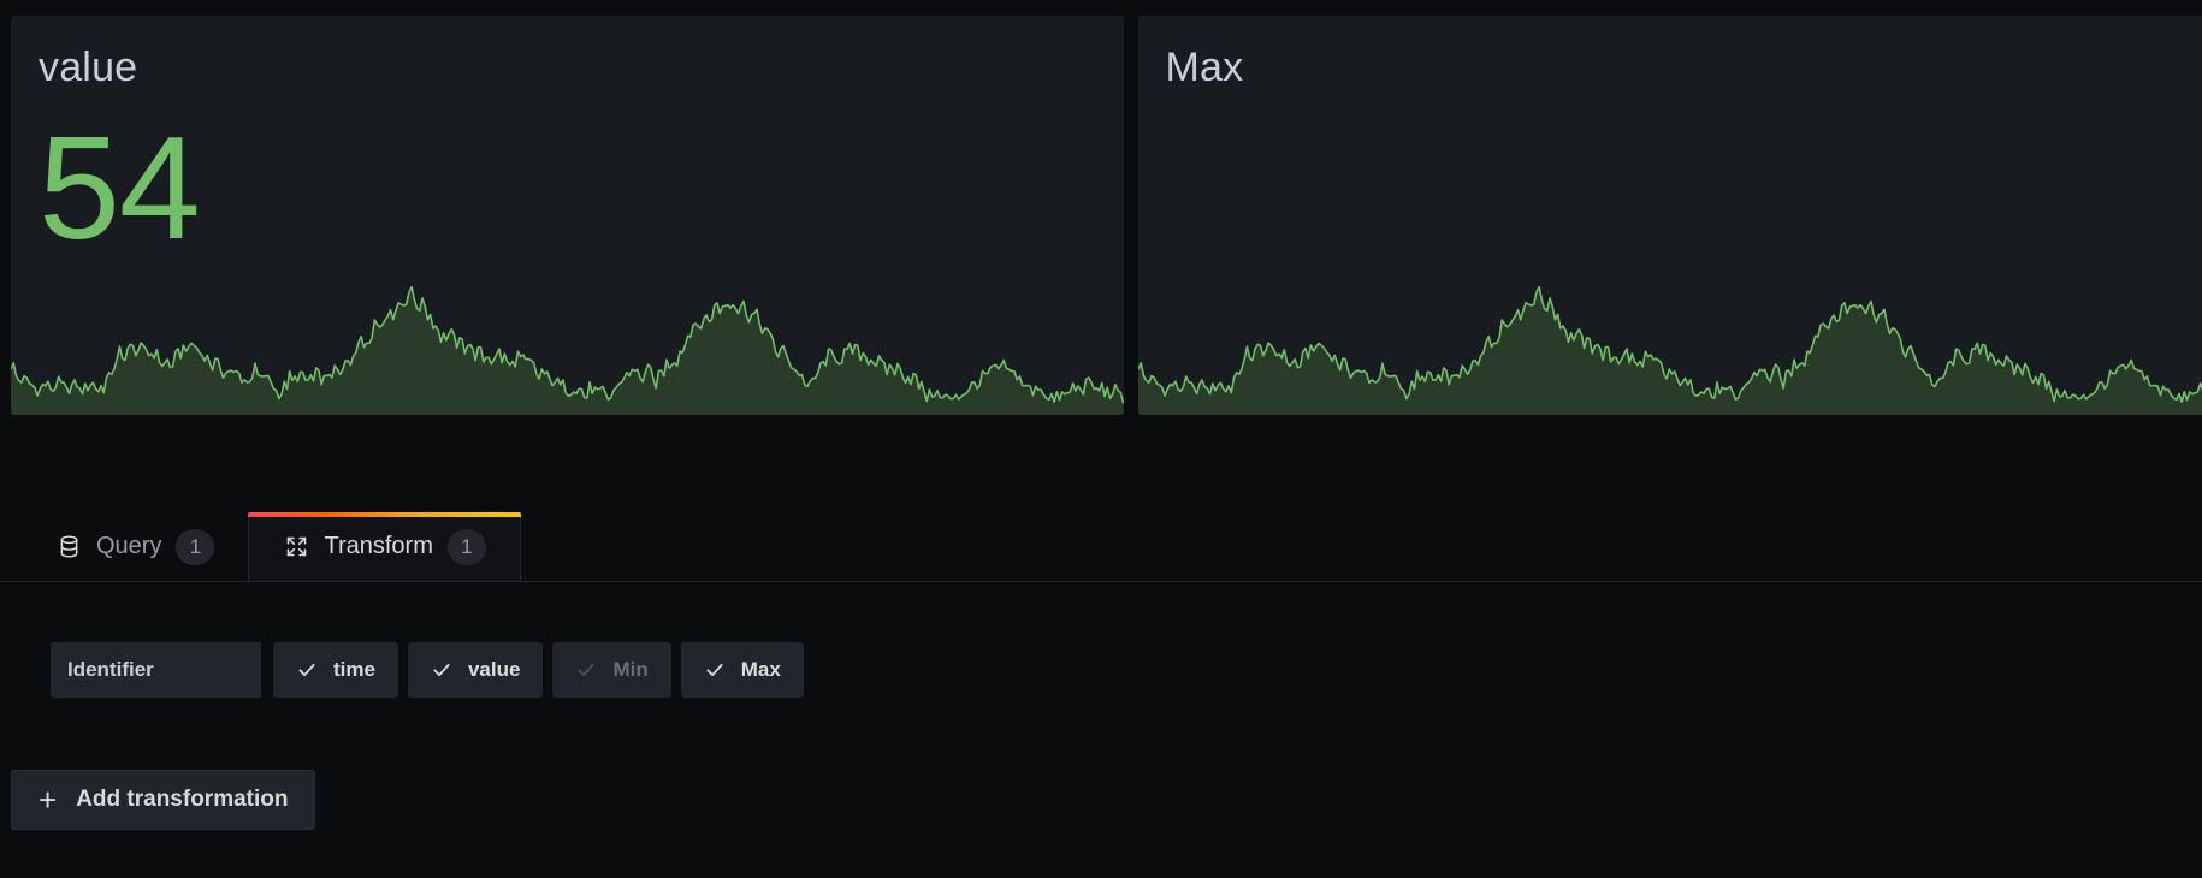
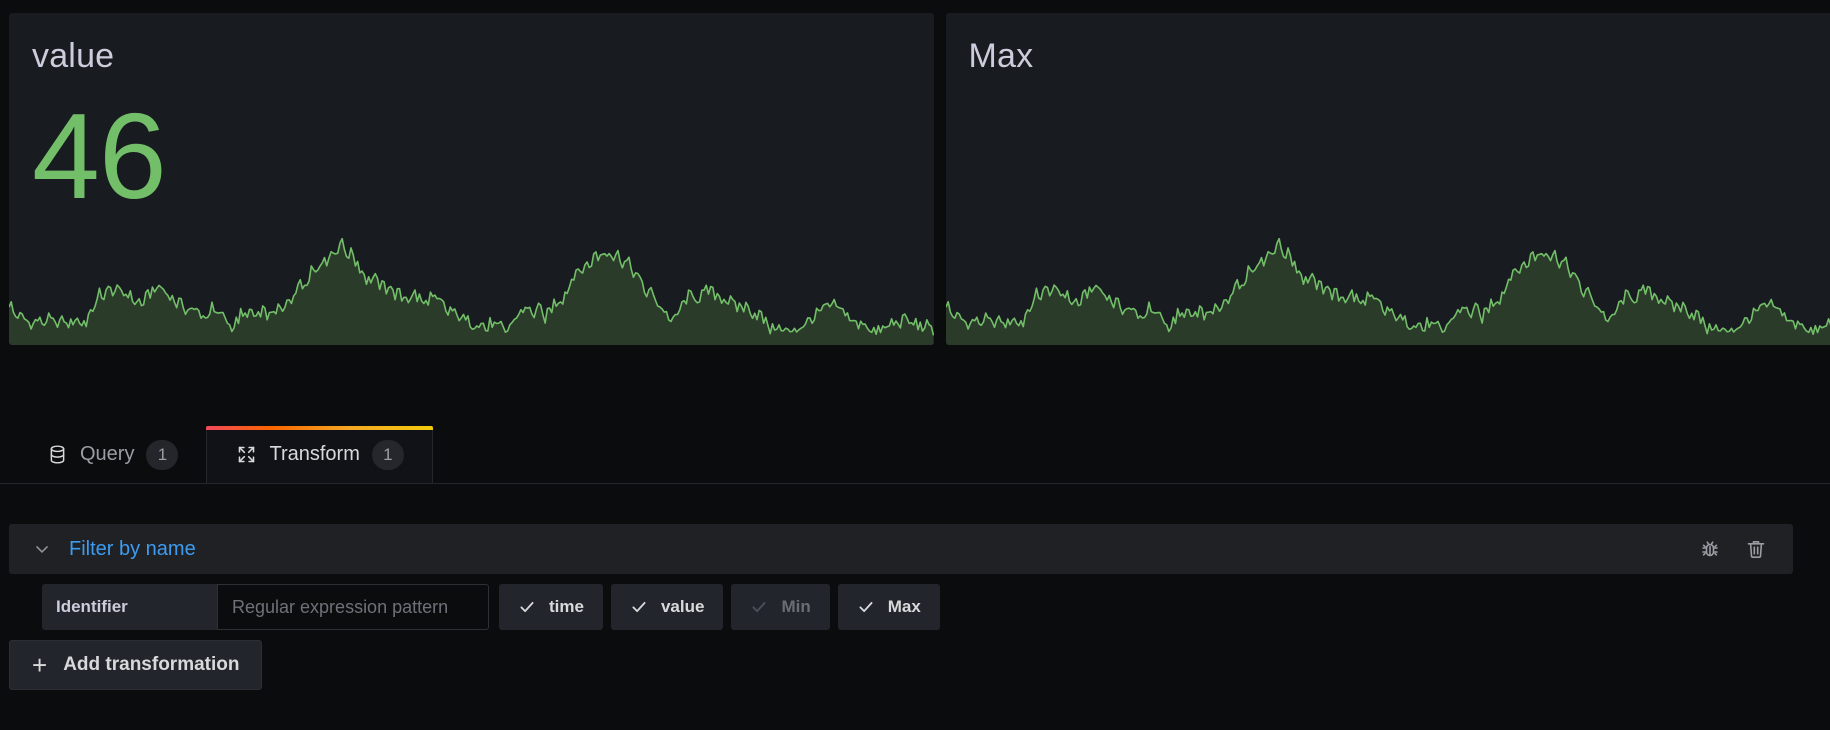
  value
- 54
+ 46
  Max
  Query
  1
  Transform
  1
+ Filter by name
  Identifier
+ Regular expression pattern
  time
  value
  Min
  Max
  +
  Add transformation
